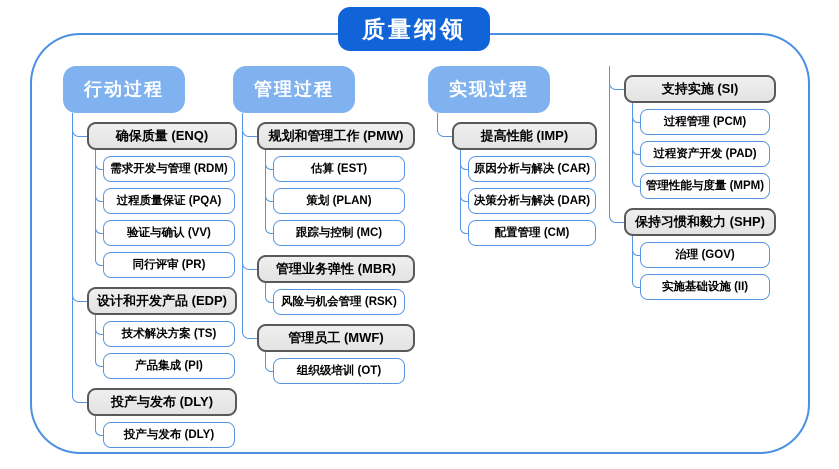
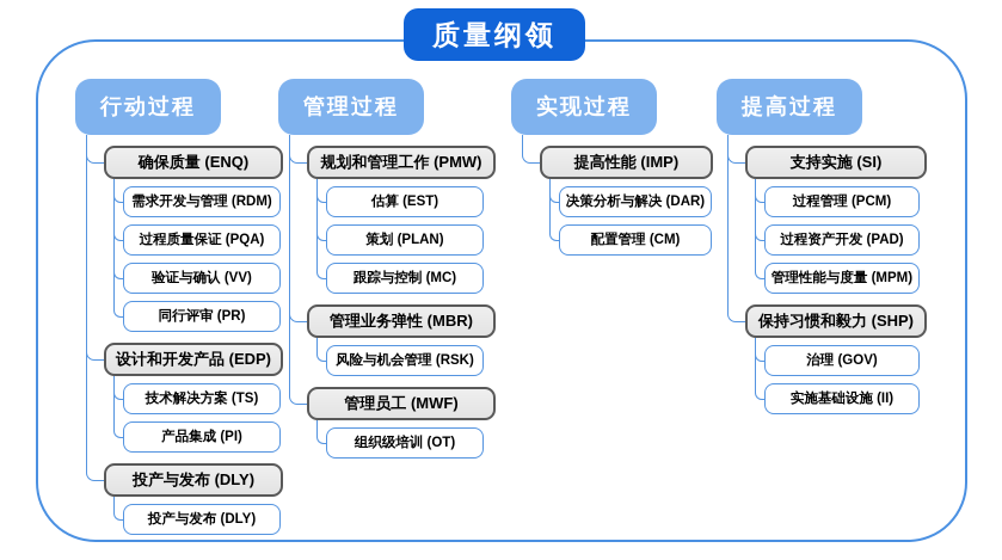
  质量纲领
  行动过程
  确保质量 (ENQ)
  需求开发与管理 (RDM)
  过程质量保证 (PQA)
  验证与确认 (VV)
  同行评审 (PR)
  设计和开发产品 (EDP)
  技术解决方案 (TS)
  产品集成 (PI)
  投产与发布 (DLY)
  投产与发布 (DLY)
  管理过程
  规划和管理工作 (PMW)
  估算 (EST)
  策划 (PLAN)
  跟踪与控制 (MC)
  管理业务弹性 (MBR)
  风险与机会管理 (RSK)
  管理员工 (MWF)
  组织级培训 (OT)
  实现过程
  提高性能 (IMP)
- 原因分析与解决 (CAR)
  决策分析与解决 (DAR)
  配置管理 (CM)
+ 提高过程
  支持实施 (SI)
  过程管理 (PCM)
  过程资产开发 (PAD)
  管理性能与度量 (MPM)
  保持习惯和毅力 (SHP)
  治理 (GOV)
  实施基础设施 (II)
